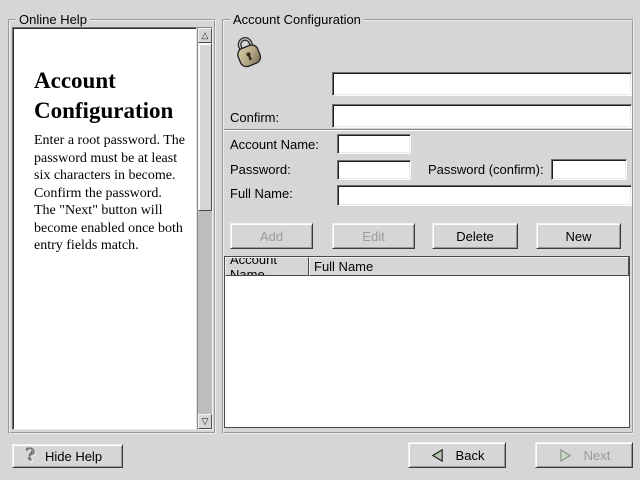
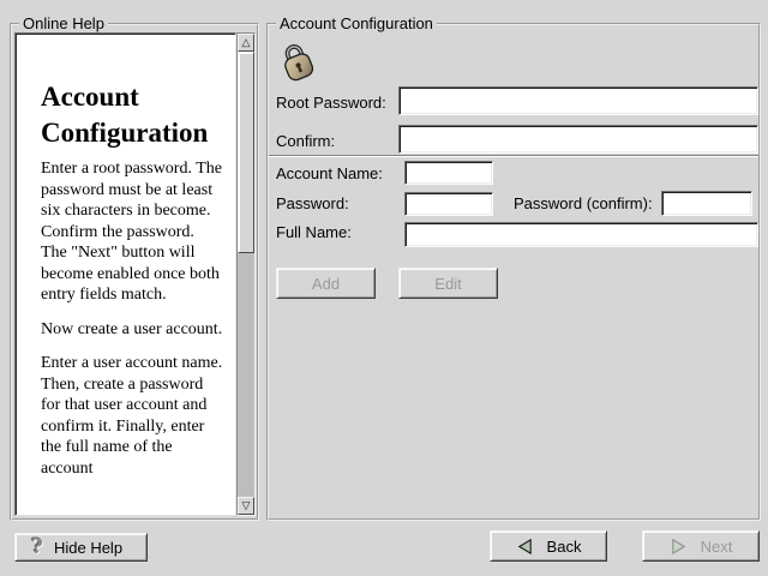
  Online Help
  Account Configuration
  Enter a root password. The password must be at least six characters in become. Confirm the password. The "Next" button will become enabled once both entry fields match.
+ Now create a user account.
+ Enter a user account name. Then, create a password for that user account and confirm it. Finally, enter the full name of the account
  △
  ▽
  Account Configuration
+ Root Password:
  Confirm:
  Account Name:
  Password:
  Password (confirm):
  Full Name:
  Add
  Edit
- Delete
- New
- Account Name
- Full Name
  ?
  Hide Help
  Back
  Next
